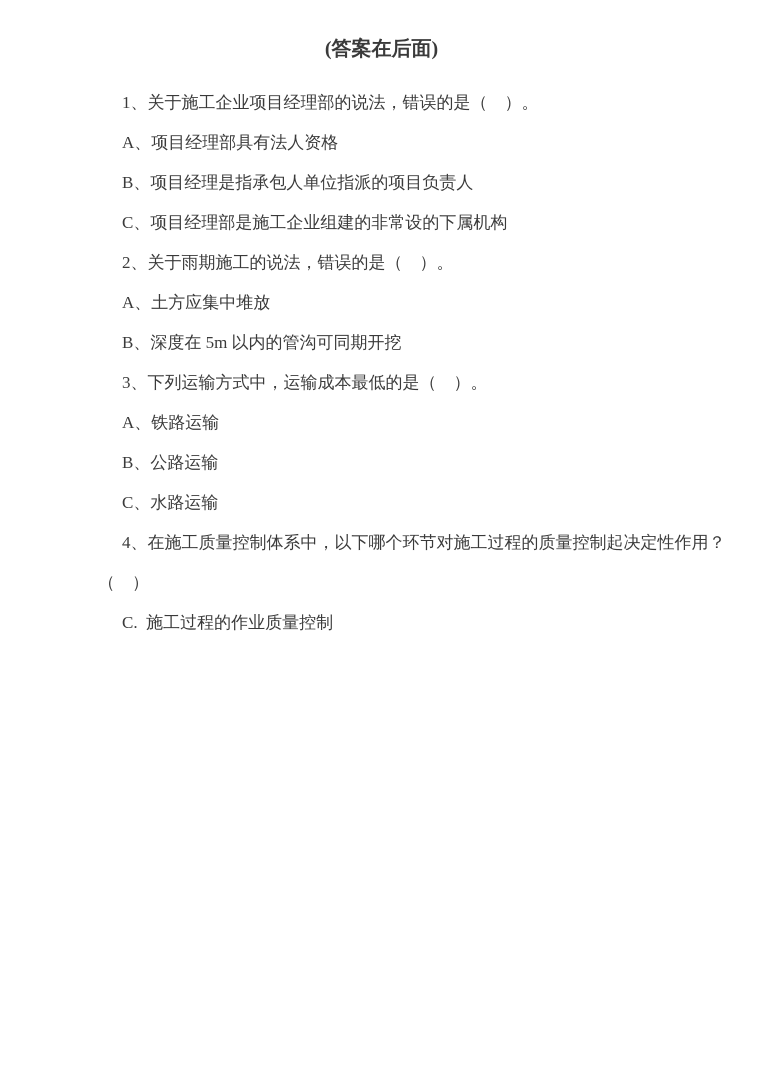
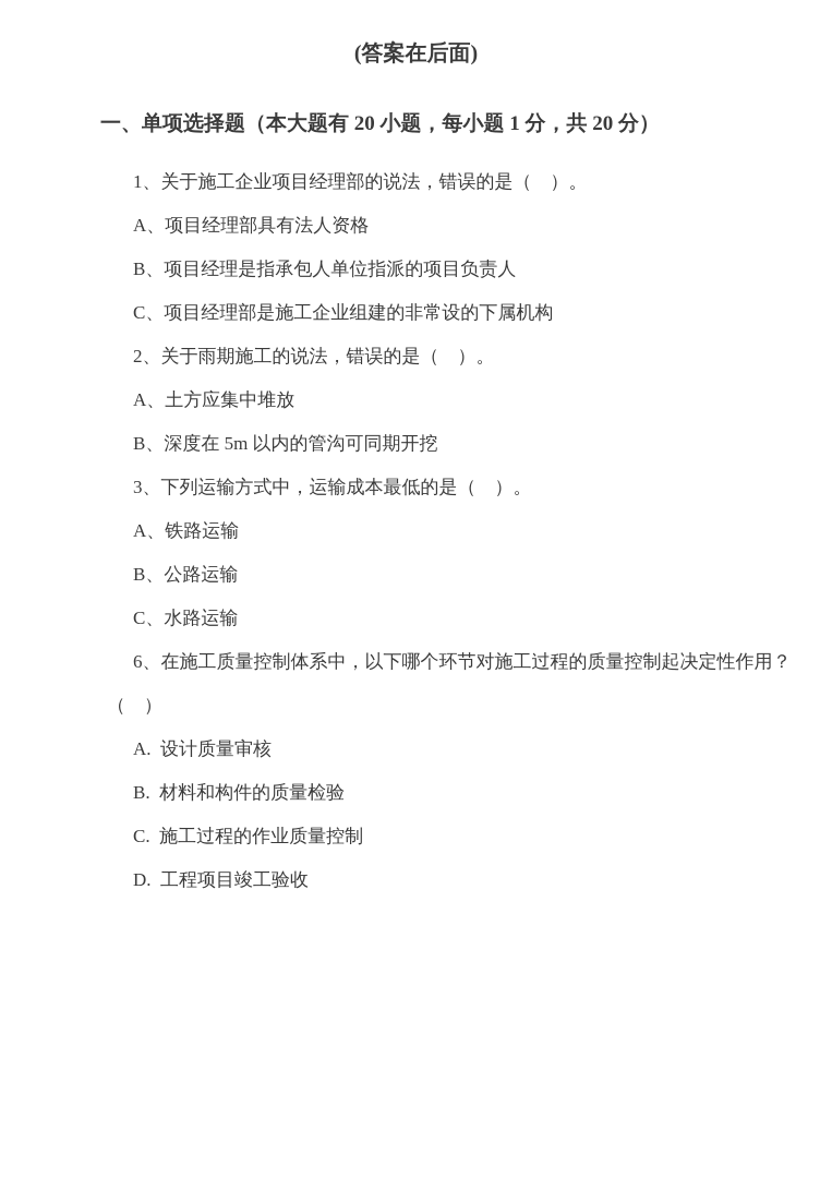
  (答案在后面)
+ 一、单项选择题（本大题有 20 小题，每小题 1 分，共 20 分）
  1、关于施工企业项目经理部的说法，错误的是（ ）。
  A、项目经理部具有法人资格
  B、项目经理是指承包人单位指派的项目负责人
  C、项目经理部是施工企业组建的非常设的下属机构
  2、关于雨期施工的说法，错误的是（ ）。
  A、土方应集中堆放
  B、深度在 5m 以内的管沟可同期开挖
  3、下列运输方式中，运输成本最低的是（ ）。
  A、铁路运输
  B、公路运输
  C、水路运输
- 4、在施工质量控制体系中，以下哪个环节对施工过程的质量控制起决定性作用？
+ 6、在施工质量控制体系中，以下哪个环节对施工过程的质量控制起决定性作用？
  （ ）
+ A. 设计质量审核
+ B. 材料和构件的质量检验
  C. 施工过程的作业质量控制
+ D. 工程项目竣工验收
